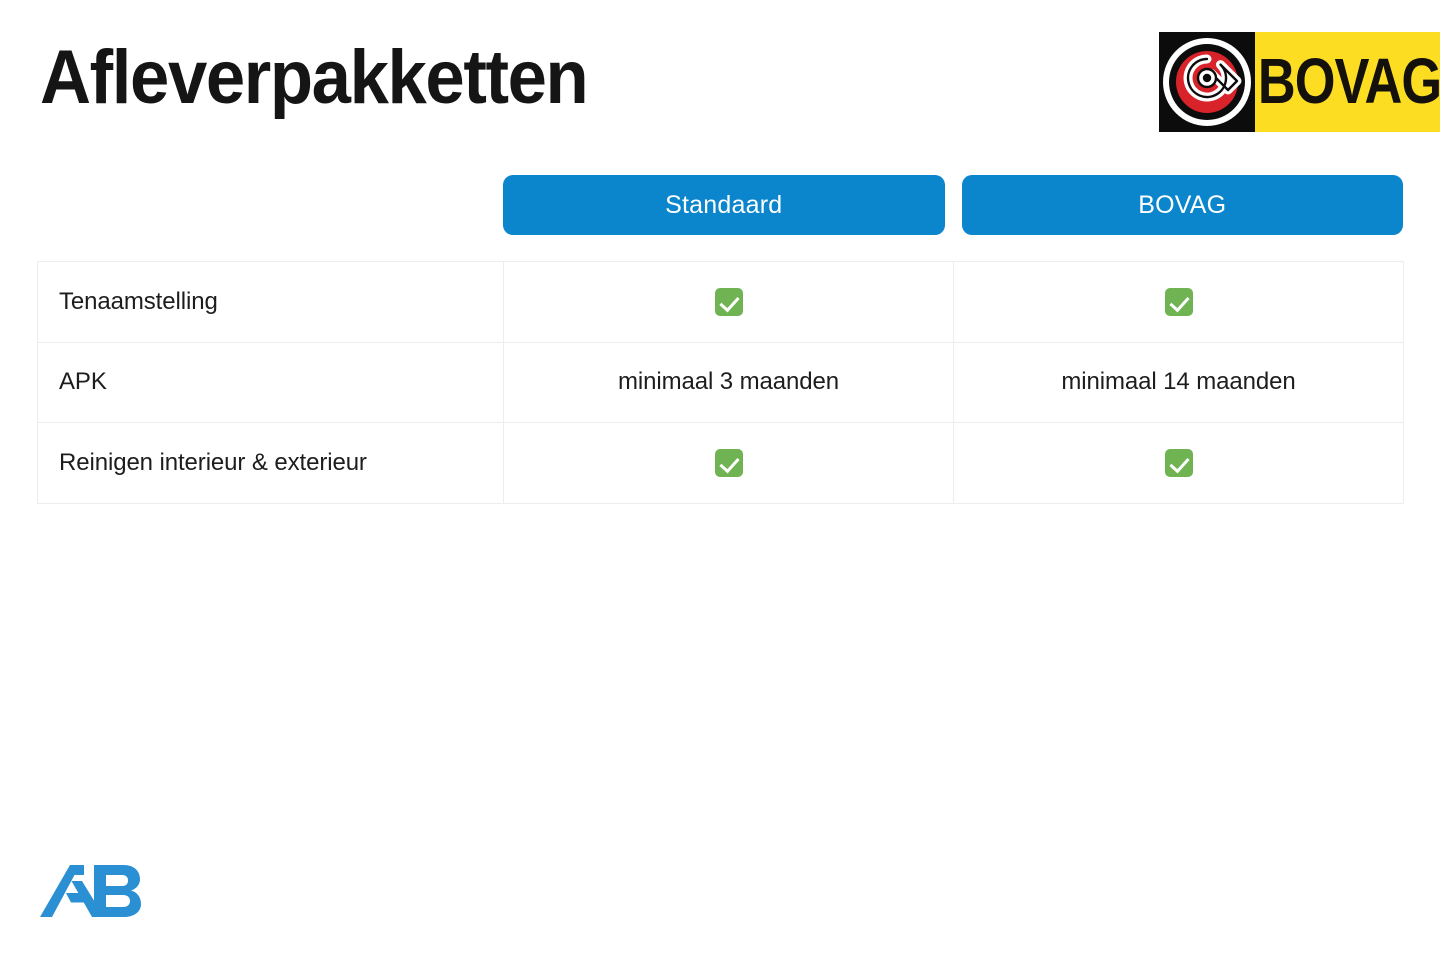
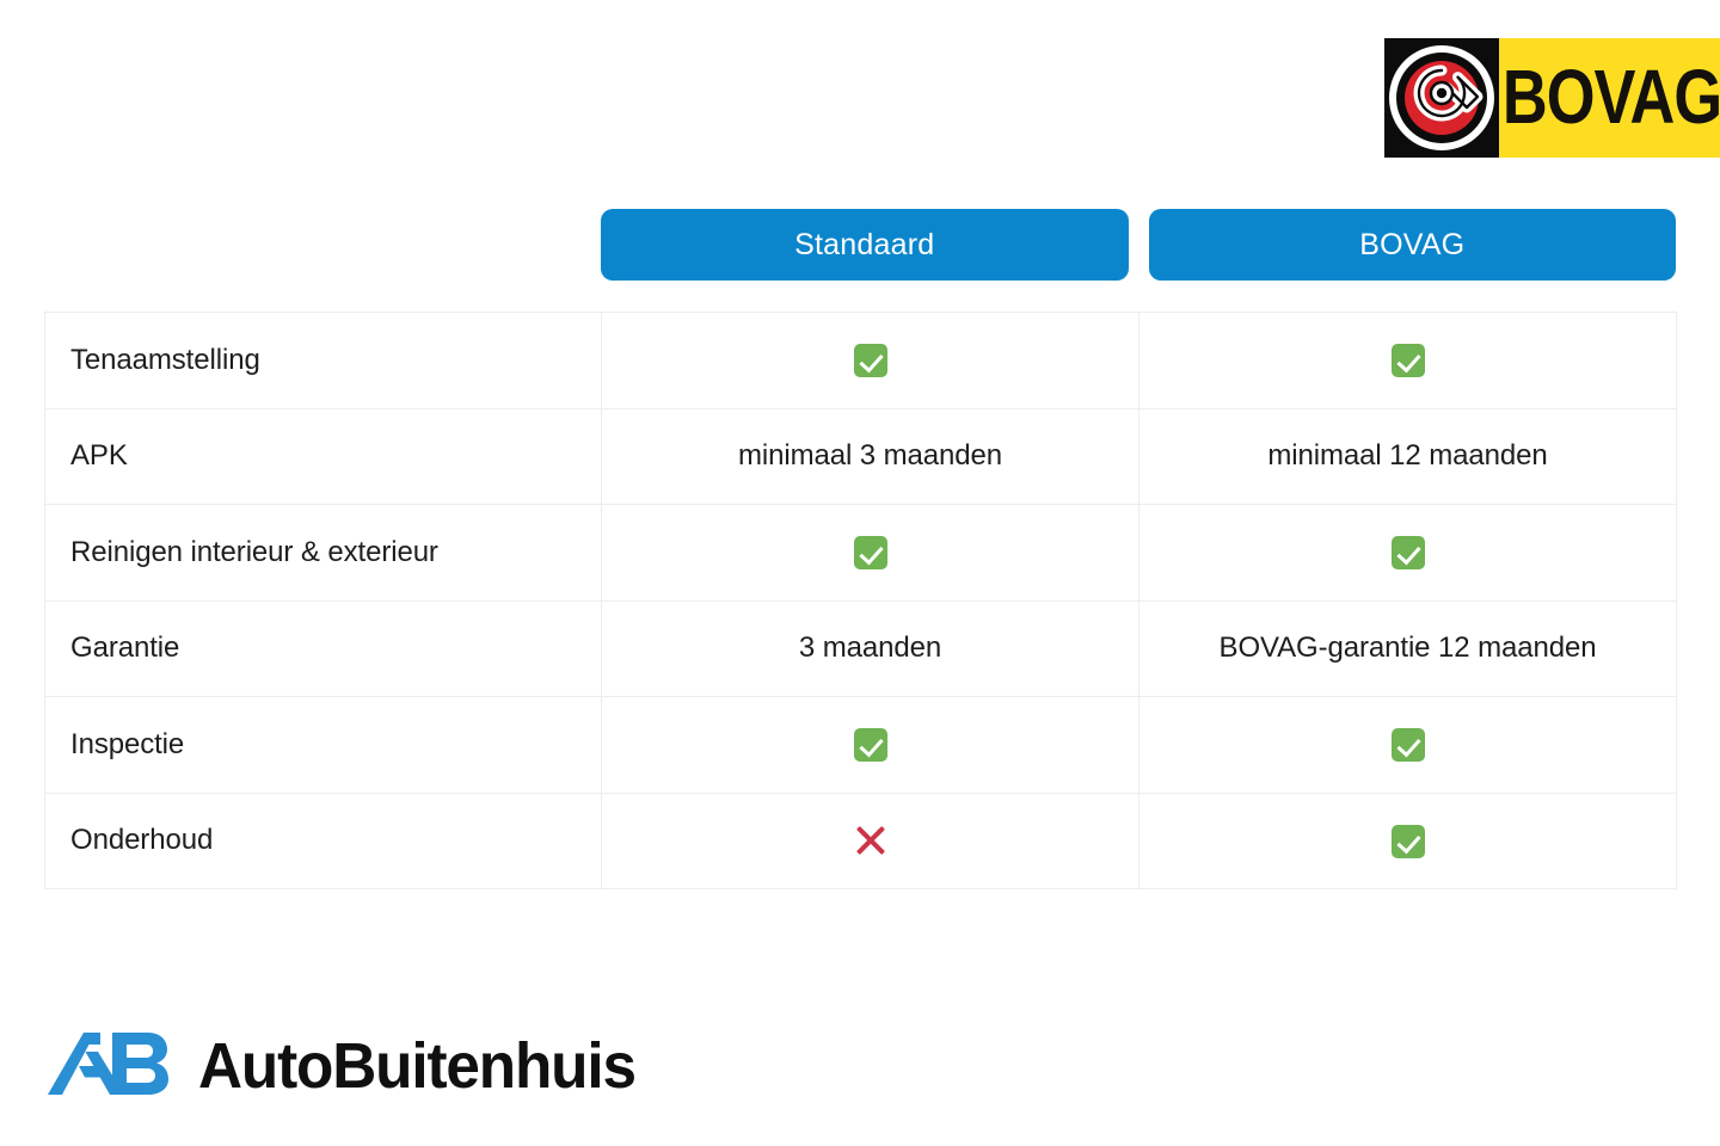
- Afleverpakketten
  BOVAG
  Standaard
  BOVAG
  Tenaamstelling
- APK	minimaal 3 maanden	minimaal 14 maanden
+ APK	minimaal 3 maanden	minimaal 12 maanden
  Reinigen interieur & exterieur
+ Garantie	3 maanden	BOVAG-garantie 12 maanden
+ Inspectie
+ Onderhoud
+ AutoBuitenhuis
